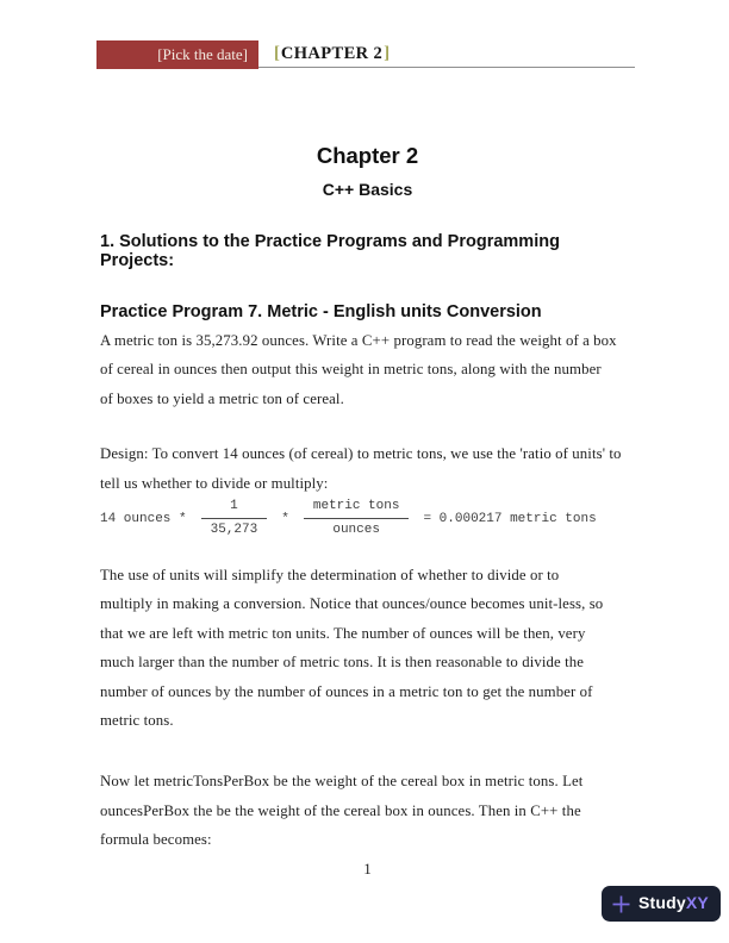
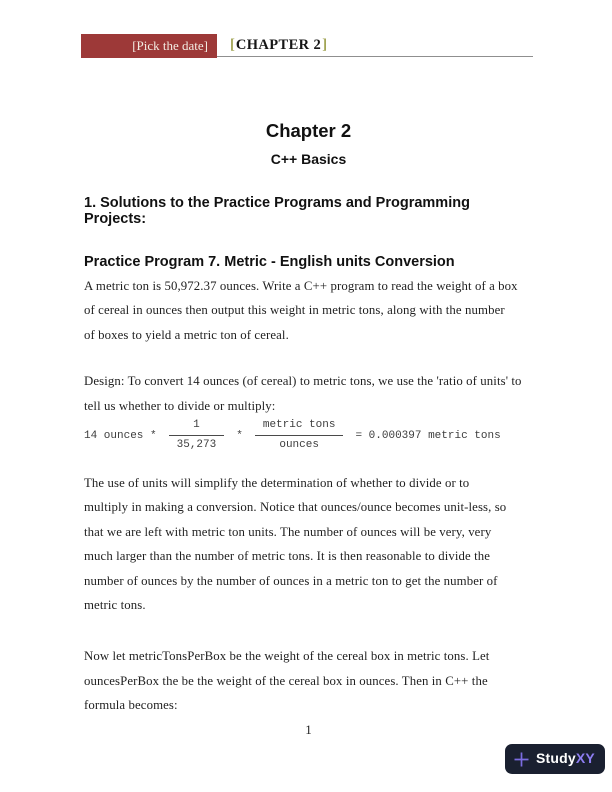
  [Pick the date]
  [
  CHAPTER 2
  ]
  Chapter 2
  C++ Basics
  1. Solutions to the Practice Programs and Programming Projects:
  Practice Program 7. Metric - English units Conversion
- A metric ton is 35,273.92 ounces. Write a C++ program to read the weight of a box
+ A metric ton is 50,972.37 ounces. Write a C++ program to read the weight of a box
  of cereal in ounces then output this weight in metric tons, along with the number
  of boxes to yield a metric ton of cereal.
  Design: To convert 14 ounces (of cereal) to metric tons, we use the 'ratio of units' to
  tell us whether to divide or multiply:
  14 ounces *
  1
  35,273
  *
  metric tons
  ounces
- = 0.000217 metric tons
+ = 0.000397 metric tons
  The use of units will simplify the determination of whether to divide or to
  multiply in making a conversion. Notice that ounces/ounce becomes unit-less, so
- that we are left with metric ton units. The number of ounces will be then, very
+ that we are left with metric ton units. The number of ounces will be very, very
  much larger than the number of metric tons. It is then reasonable to divide the
  number of ounces by the number of ounces in a metric ton to get the number of
  metric tons.
  Now let metricTonsPerBox be the weight of the cereal box in metric tons. Let
  ouncesPerBox the be the weight of the cereal box in ounces. Then in C++ the
  formula becomes:
  1
  StudyXY
